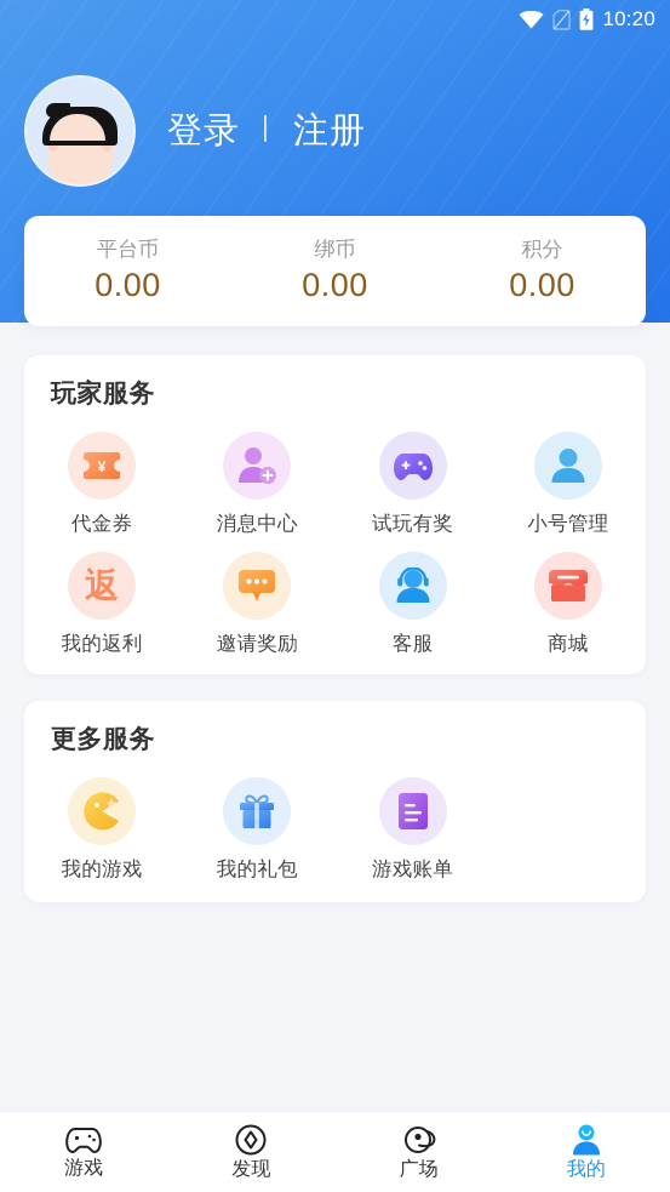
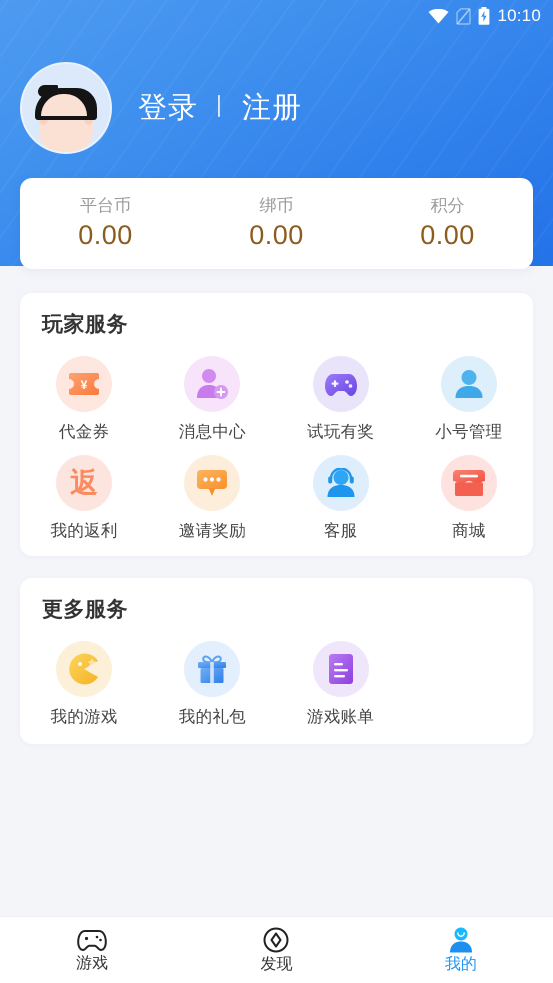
- 10:20
+ 10:10
  登录 丨 注册
  平台币
  0.00
  绑币
  0.00
  积分
  0.00
  玩家服务
  ¥
  代金券
  消息中心
  试玩有奖
  小号管理
  返
  我的返利
  邀请奖励
  客服
  商城
  更多服务
  我的游戏
  我的礼包
  游戏账单
  游戏
  发现
- 广场
  我的
